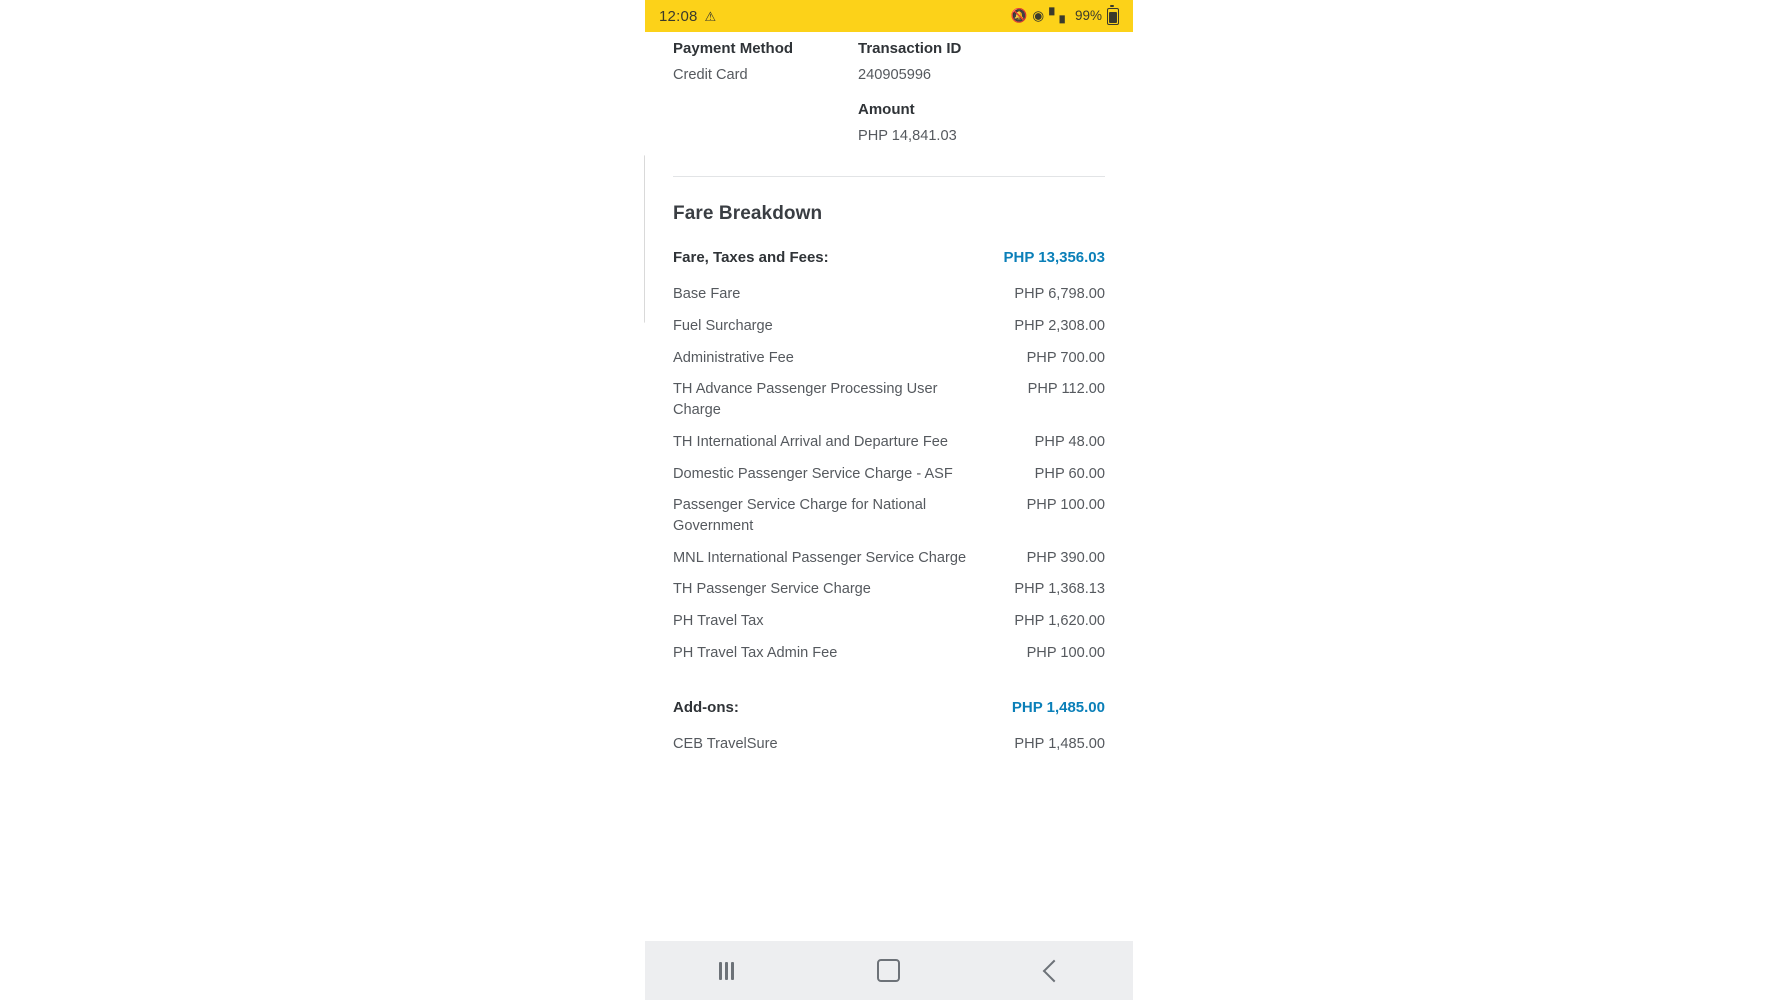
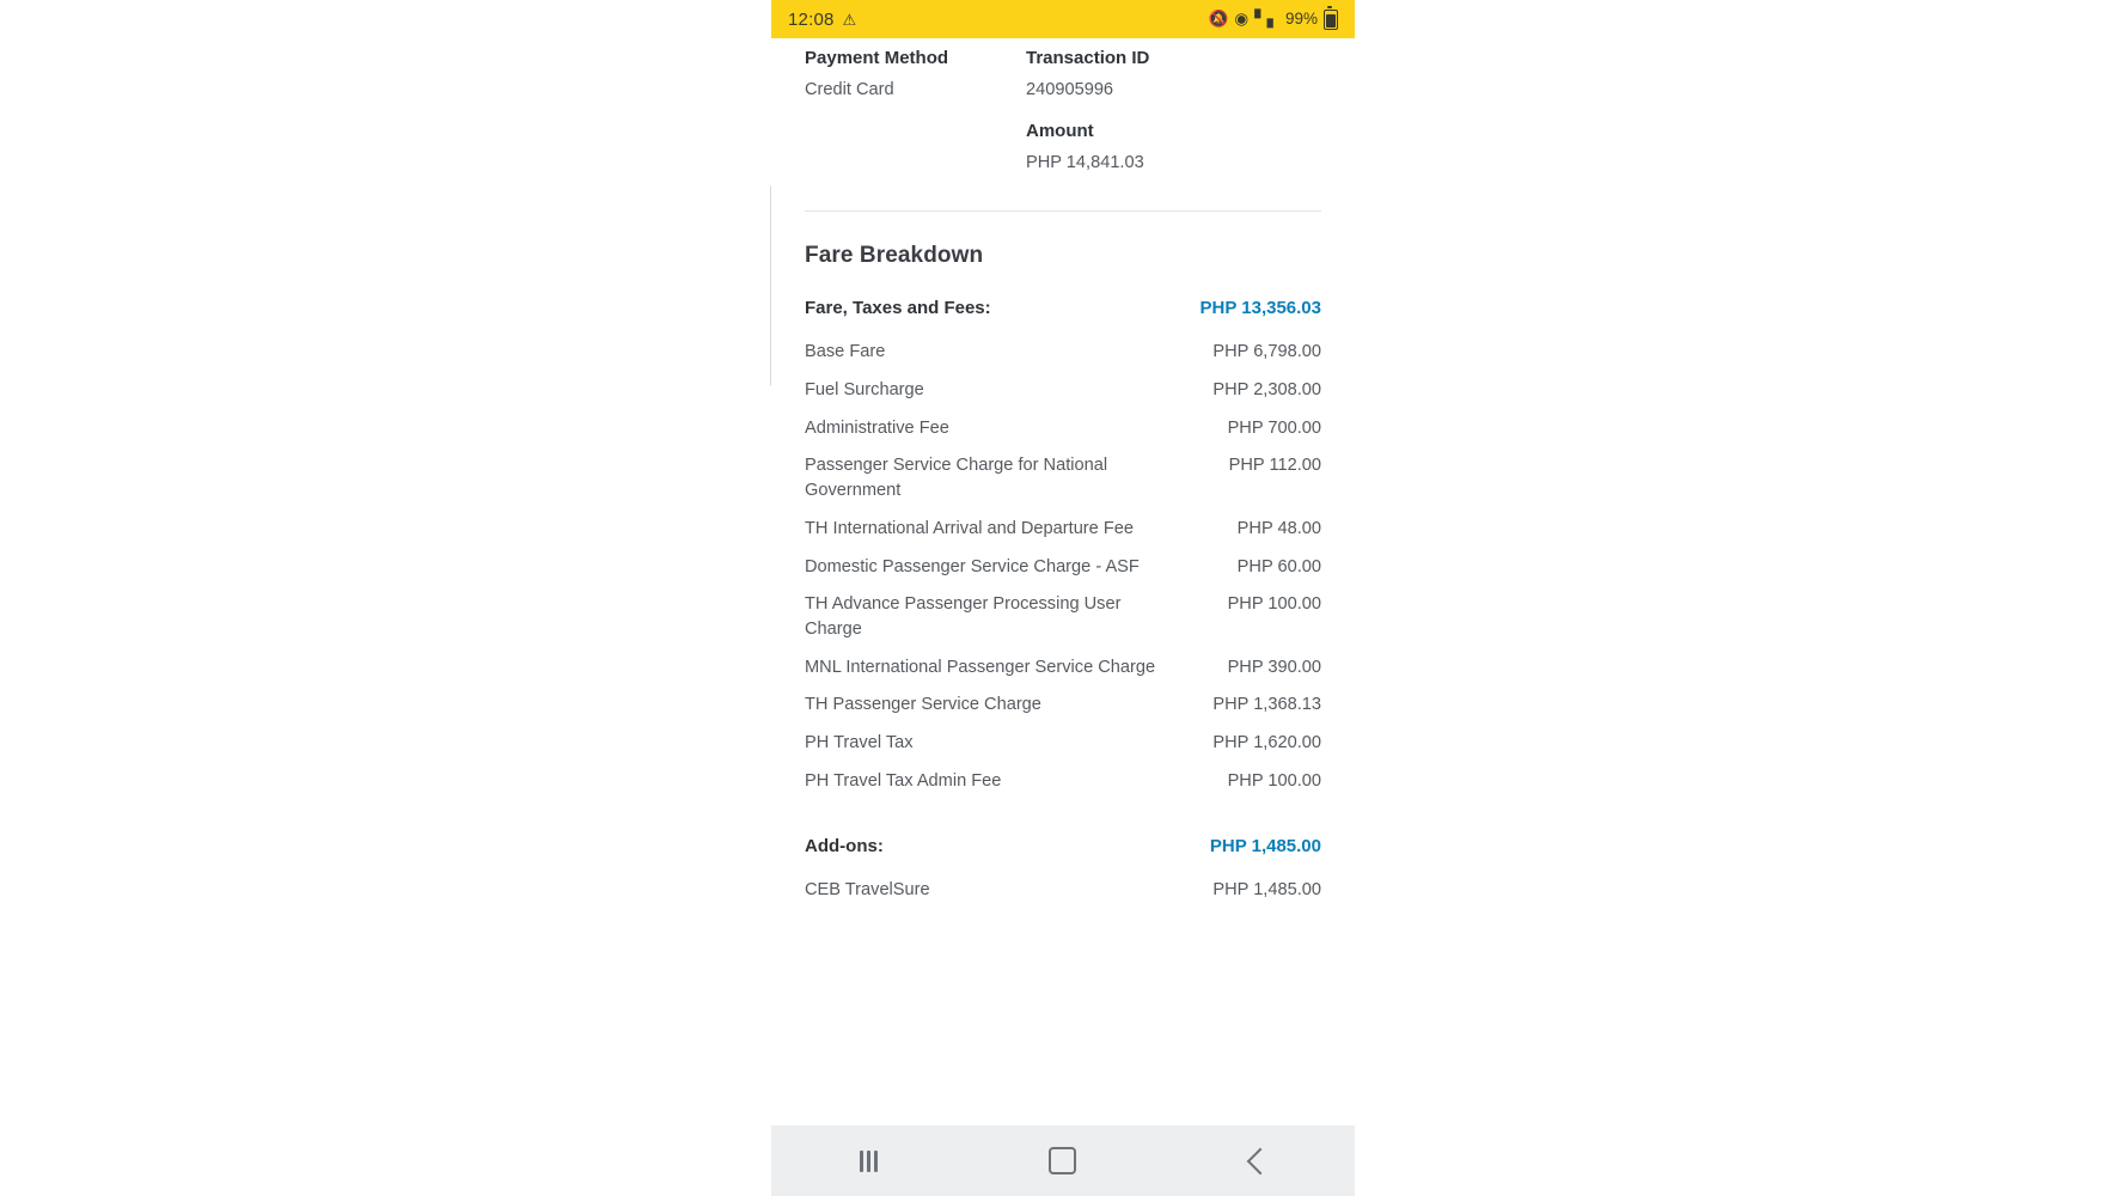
  12:08
  ⚠
  🔕
  ◉
  ▘▖
  99%
  Payment Method
  Credit Card
  Transaction ID
  240905996
  Amount
  PHP 14,841.03
  Fare Breakdown
  Fare, Taxes and Fees:
  PHP 13,356.03
  Base Fare
  PHP 6,798.00
  Fuel Surcharge
  PHP 2,308.00
  Administrative Fee
  PHP 700.00
- TH Advance Passenger Processing User Charge
+ Passenger Service Charge for National Government
  PHP 112.00
  TH International Arrival and Departure Fee
  PHP 48.00
  Domestic Passenger Service Charge - ASF
  PHP 60.00
- Passenger Service Charge for National Government
+ TH Advance Passenger Processing User Charge
  PHP 100.00
  MNL International Passenger Service Charge
  PHP 390.00
  TH Passenger Service Charge
  PHP 1,368.13
  PH Travel Tax
  PHP 1,620.00
  PH Travel Tax Admin Fee
  PHP 100.00
  Add-ons:
  PHP 1,485.00
  CEB TravelSure
  PHP 1,485.00
